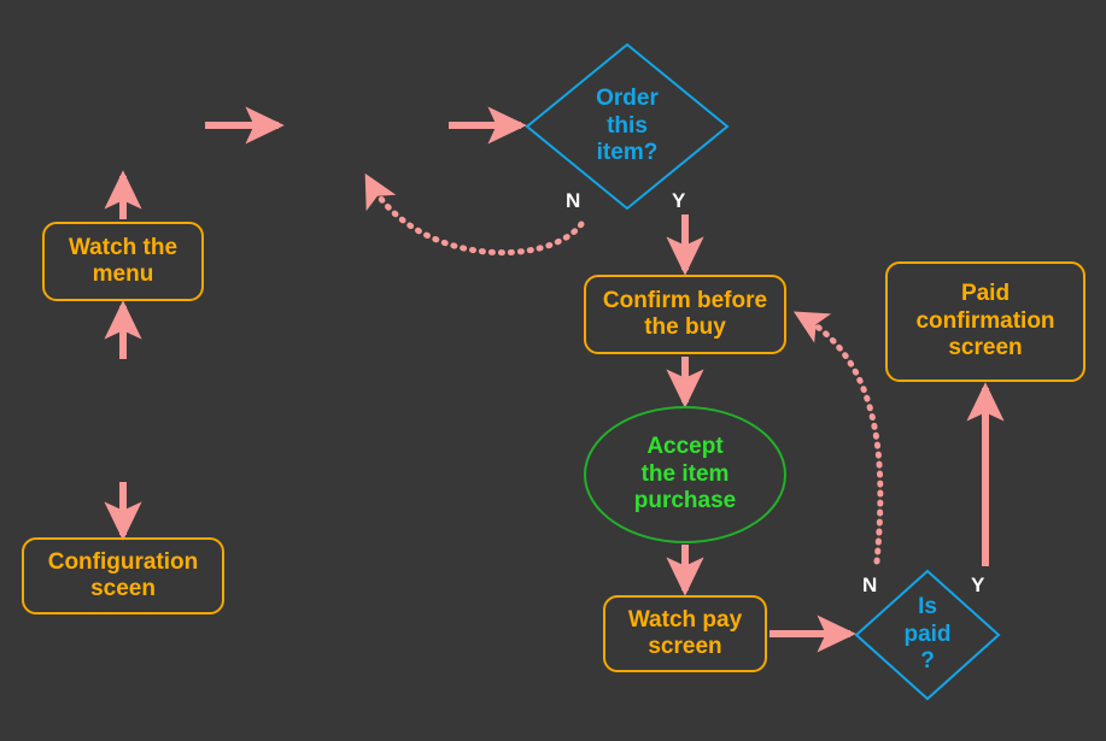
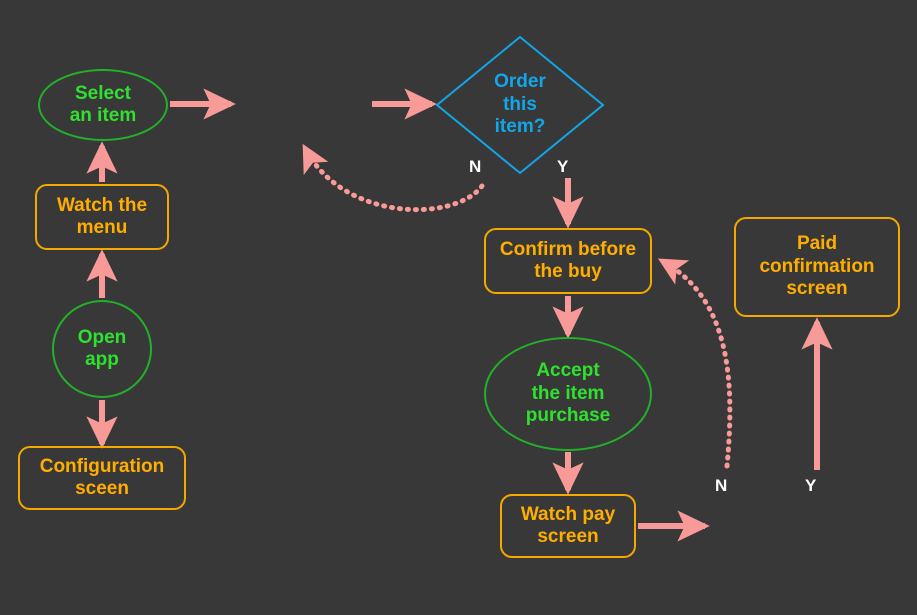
+ Select
+ an item
  Order
  this
  item?
  Watch the
  menu
+ Open
+ app
  Configuration
  sceen
  Confirm before
  the buy
  Accept
  the item
  purchase
  Watch pay
  screen
- Is
- paid
- ?
  Paid
  confirmation
  screen
  N
  Y
  N
  Y
